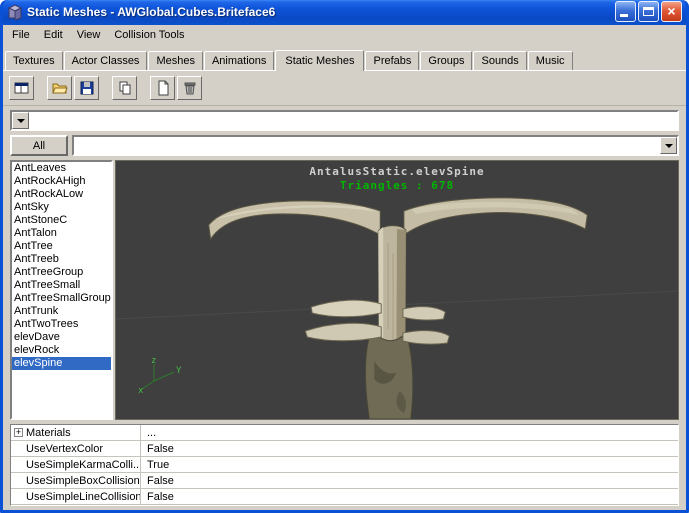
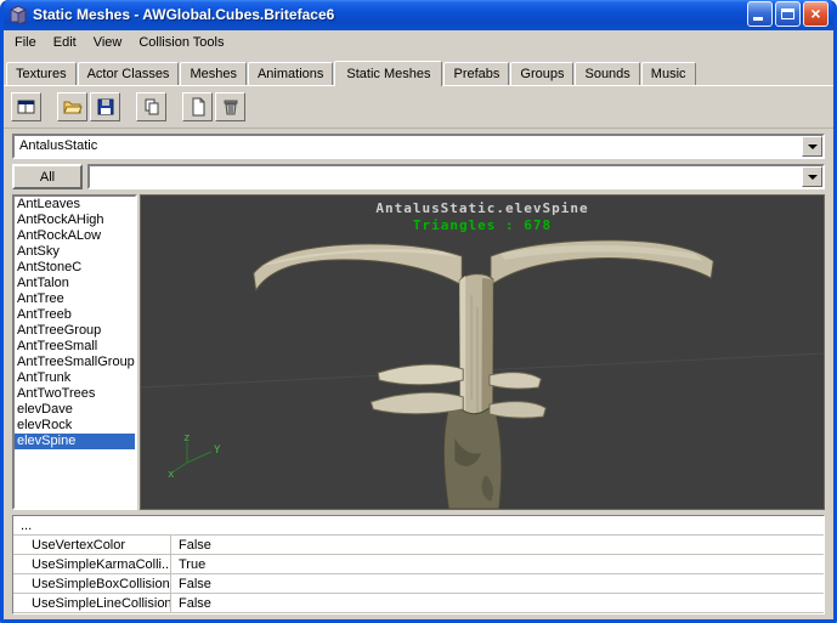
  Static Meshes - AWGlobal.Cubes.Briteface6
  ×
  File
  Edit
  View
  Collision Tools
  Textures
  Actor Classes
  Meshes
  Animations
  Static Meshes
  Prefabs
  Groups
  Sounds
  Music
+ AntalusStatic
  All
  AntLeaves
  AntRockAHigh
  AntRockALow
  AntSky
  AntStoneC
  AntTalon
  AntTree
  AntTreeb
  AntTreeGroup
  AntTreeSmall
  AntTreeSmallGroup
  AntTrunk
  AntTwoTrees
  elevDave
  elevRock
  elevSpine
  AntalusStatic.elevSpine
  Triangles : 678
  z
  Y
  x
- +
- Materials
  ...
  UseVertexColor
  False
  UseSimpleKarmaColli..
  True
  UseSimpleBoxCollision
  False
  UseSimpleLineCollision
  False
